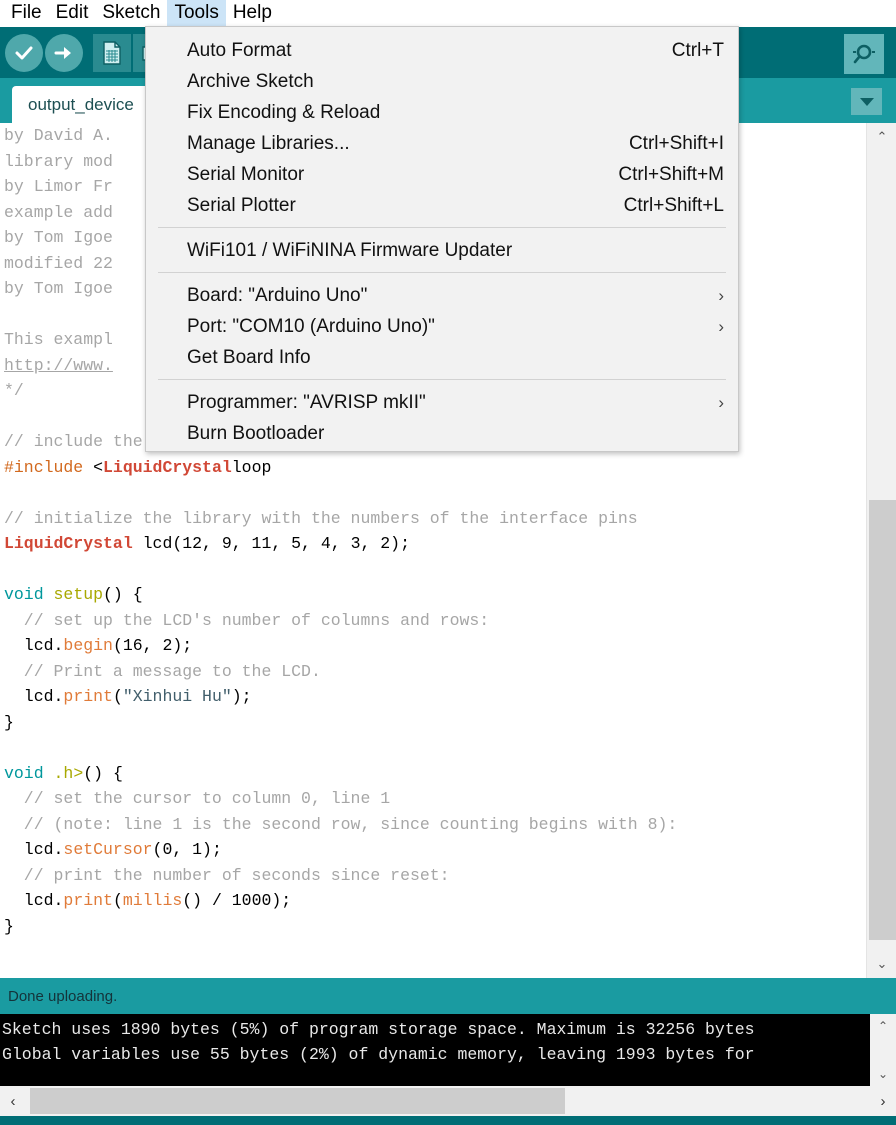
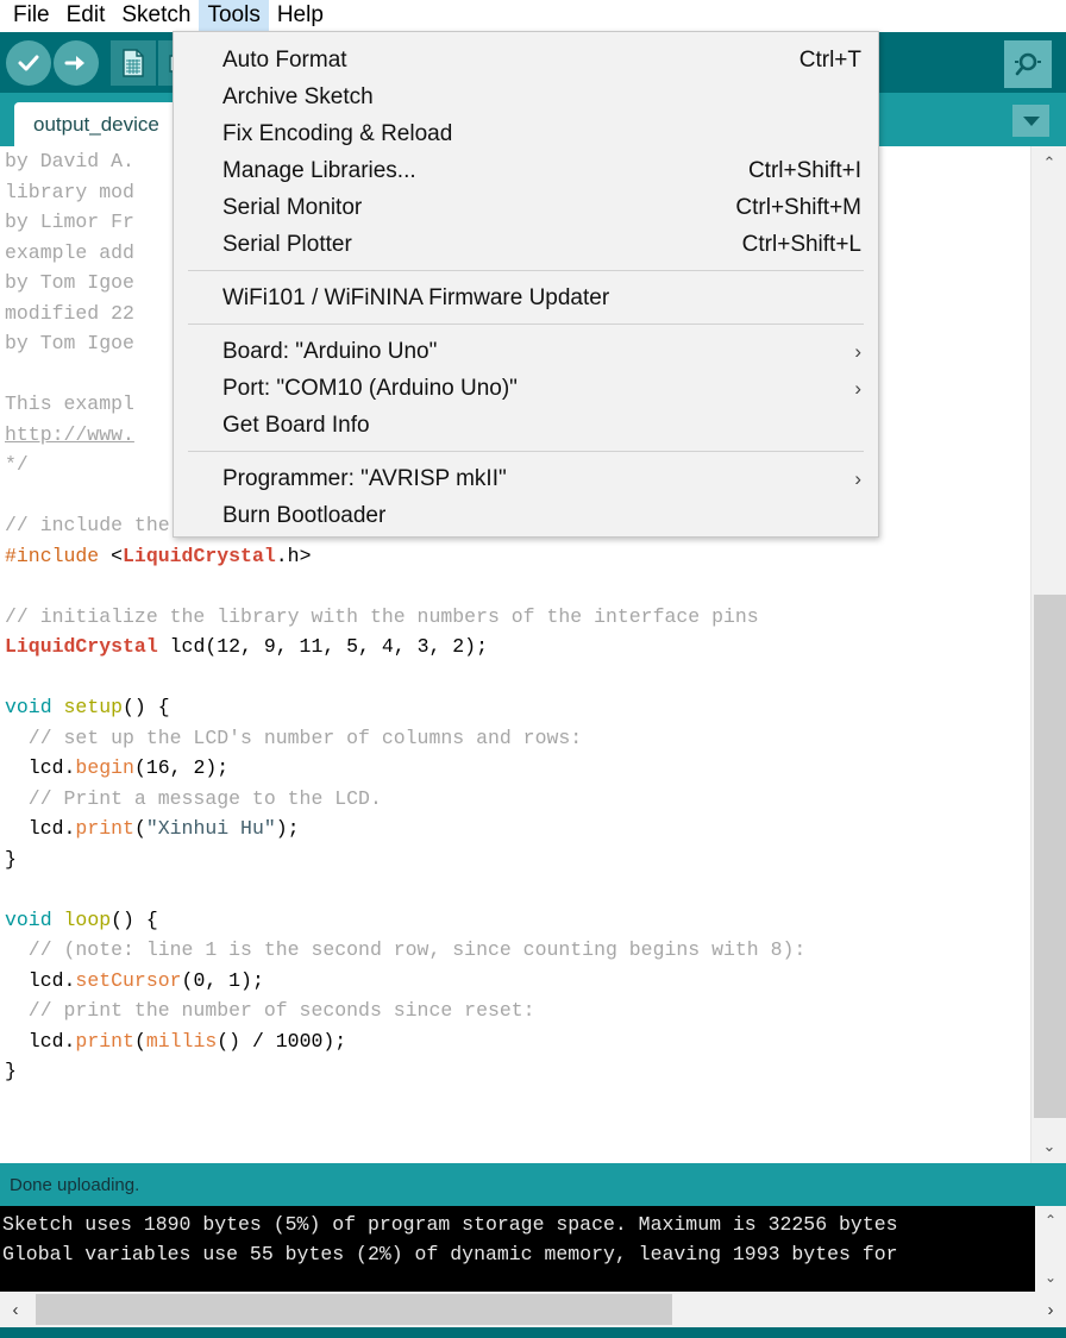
  File
  Edit
  Sketch
  Tools
  Help
  output_device
  by David A.
  library mod
  by Limor Fr
  example add
  by Tom Igoe
  modified 22
  by Tom Igoe
  This exampl
  http://www.
  */
- #include <LiquidCrystalloop
+ #include <LiquidCrystal.h>
  // initialize the library with the numbers of the interface pins
  LiquidCrystal lcd(12, 9, 11, 5, 4, 3, 2);
  void setup() {
  // set up the LCD's number of columns and rows:
  lcd.begin(16, 2);
  // Print a message to the LCD.
  lcd.print("Xinhui Hu");
  }
- void .h>() {
+ void loop() {
- // set the cursor to column 0, line 1
  // (note: line 1 is the second row, since counting begins with 8):
  lcd.setCursor(0, 1);
  // print the number of seconds since reset:
  lcd.print(millis() / 1000);
  }
  ⌃
  ⌄
  Done uploading.
  Sketch uses 1890 bytes (5%) of program storage space. Maximum is 32256 bytes
  Global variables use 55 bytes (2%) of dynamic memory, leaving 1993 bytes for
  ⌃
  ⌄
  ‹
  ›
  Auto Format
  Ctrl+T
  Archive Sketch
  Fix Encoding & Reload
  Manage Libraries...
  Ctrl+Shift+I
  Serial Monitor
  Ctrl+Shift+M
  Serial Plotter
  Ctrl+Shift+L
  WiFi101 / WiFiNINA Firmware Updater
  Board: "Arduino Uno"
  ›
  Port: "COM10 (Arduino Uno)"
  ›
  Get Board Info
  Programmer: "AVRISP mkII"
  ›
  Burn Bootloader
